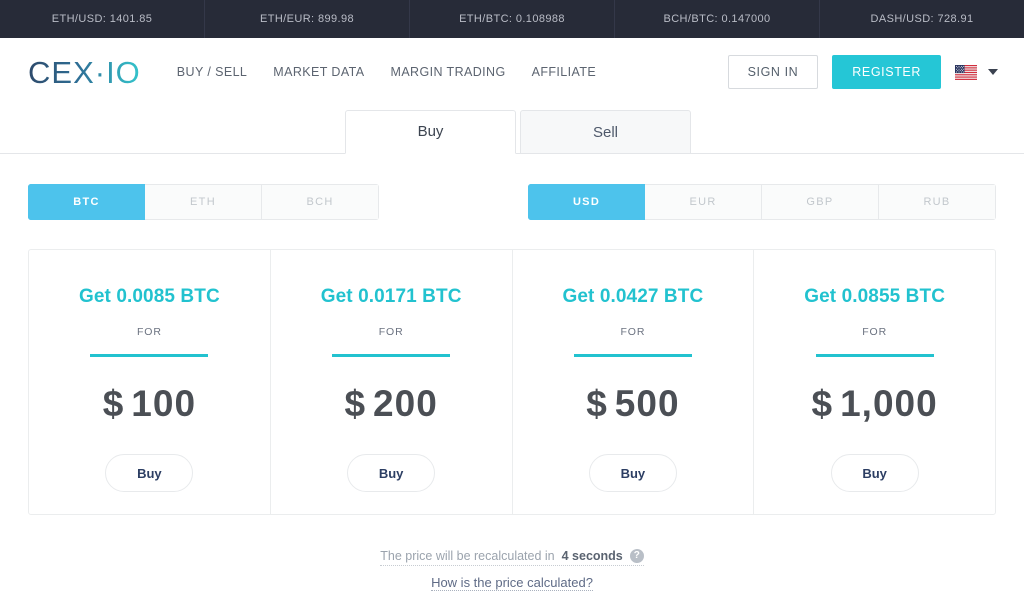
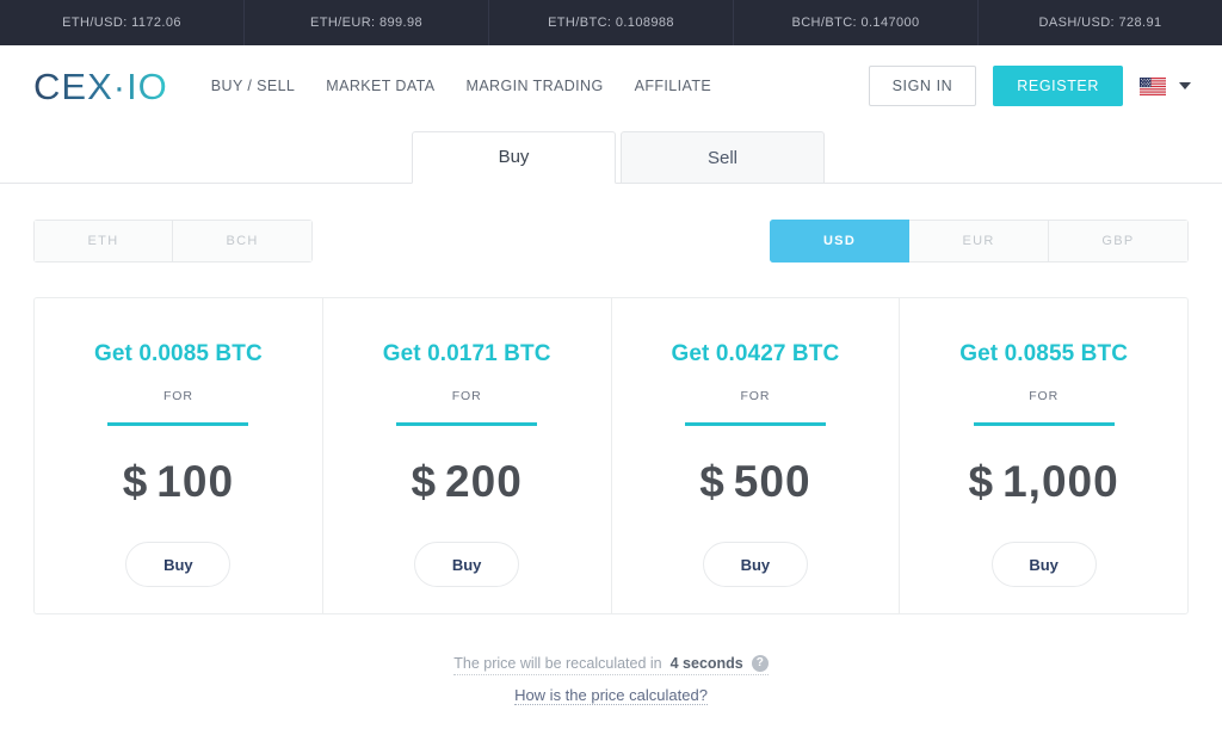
- ETH/USD: 1401.85
+ ETH/USD: 1172.06
  ETH/EUR: 899.98
  ETH/BTC: 0.108988
  BCH/BTC: 0.147000
  DASH/USD: 728.91
  CEX·IO
  BUY / SELL
  MARKET DATA
  MARGIN TRADING
  AFFILIATE
  SIGN IN
  REGISTER
  Buy
  Sell
- BTC
  ETH
  BCH
  USD
  EUR
  GBP
- RUB
  Get 0.0085 BTC
  FOR
  $ 100
  Buy
  Get 0.0171 BTC
  FOR
  $ 200
  Buy
  Get 0.0427 BTC
  FOR
  $ 500
  Buy
  Get 0.0855 BTC
  FOR
  $ 1,000
  Buy
  The price will be recalculated in
  4 seconds
  ?
  How is the price calculated?
